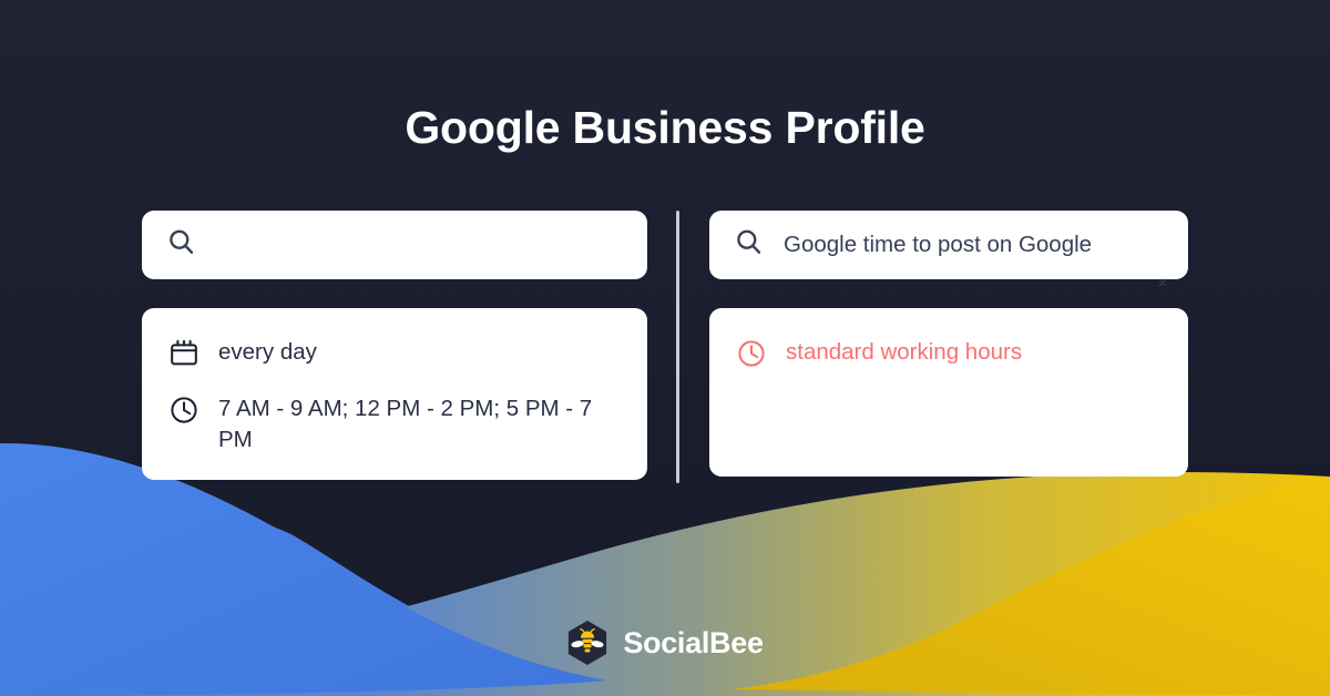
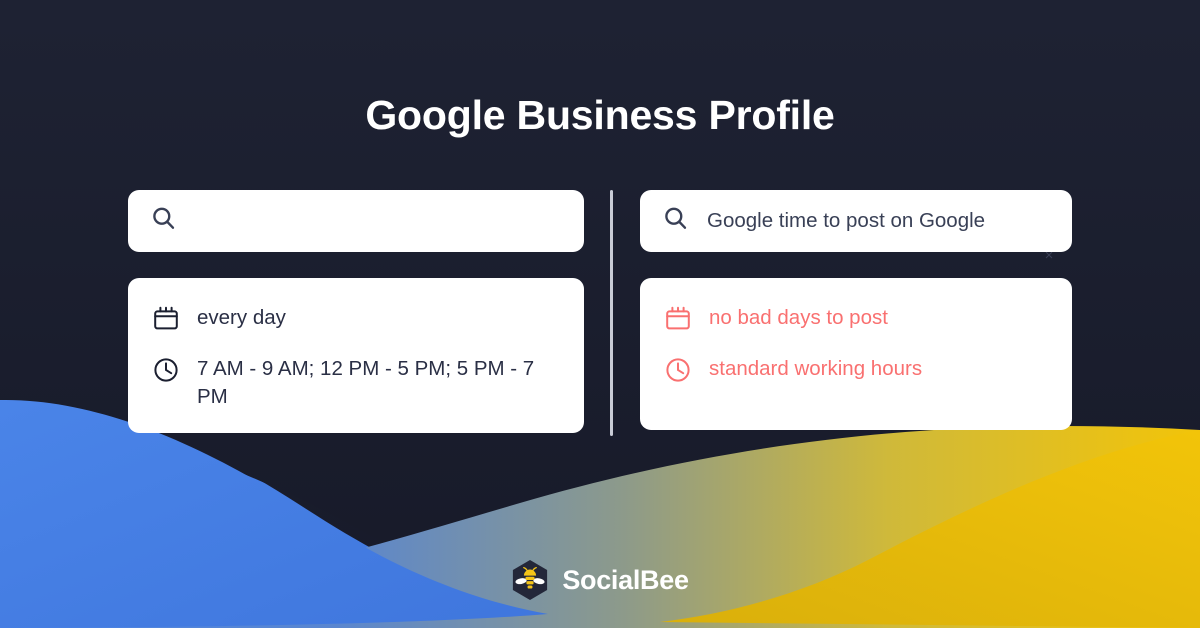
  Google Business Profile
  ×
  every day
- 7 AM - 9 AM; 12 PM - 2 PM; 5 PM - 7 PM
+ 7 AM - 9 AM; 12 PM - 5 PM; 5 PM - 7 PM
  Google time to post on Google
+ no bad days to post
  standard working hours
  SocialBee
